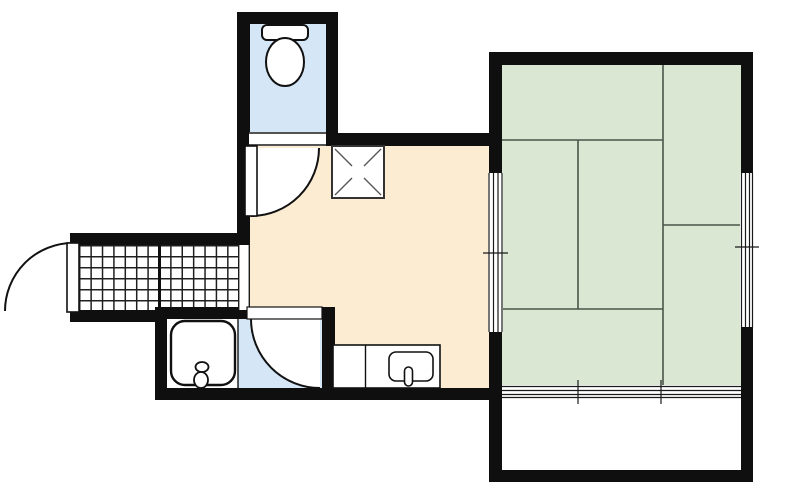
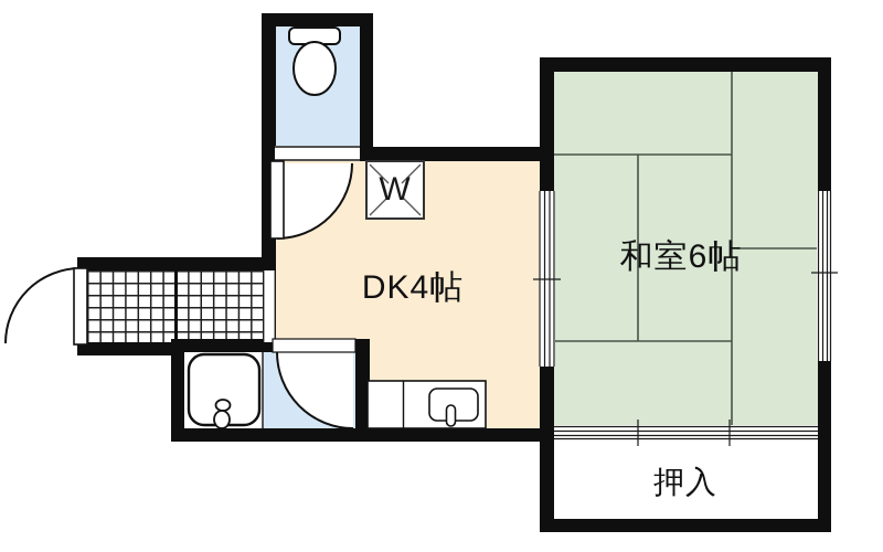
+ DK4帖
+ 和室6帖
+ 押入
+ W
